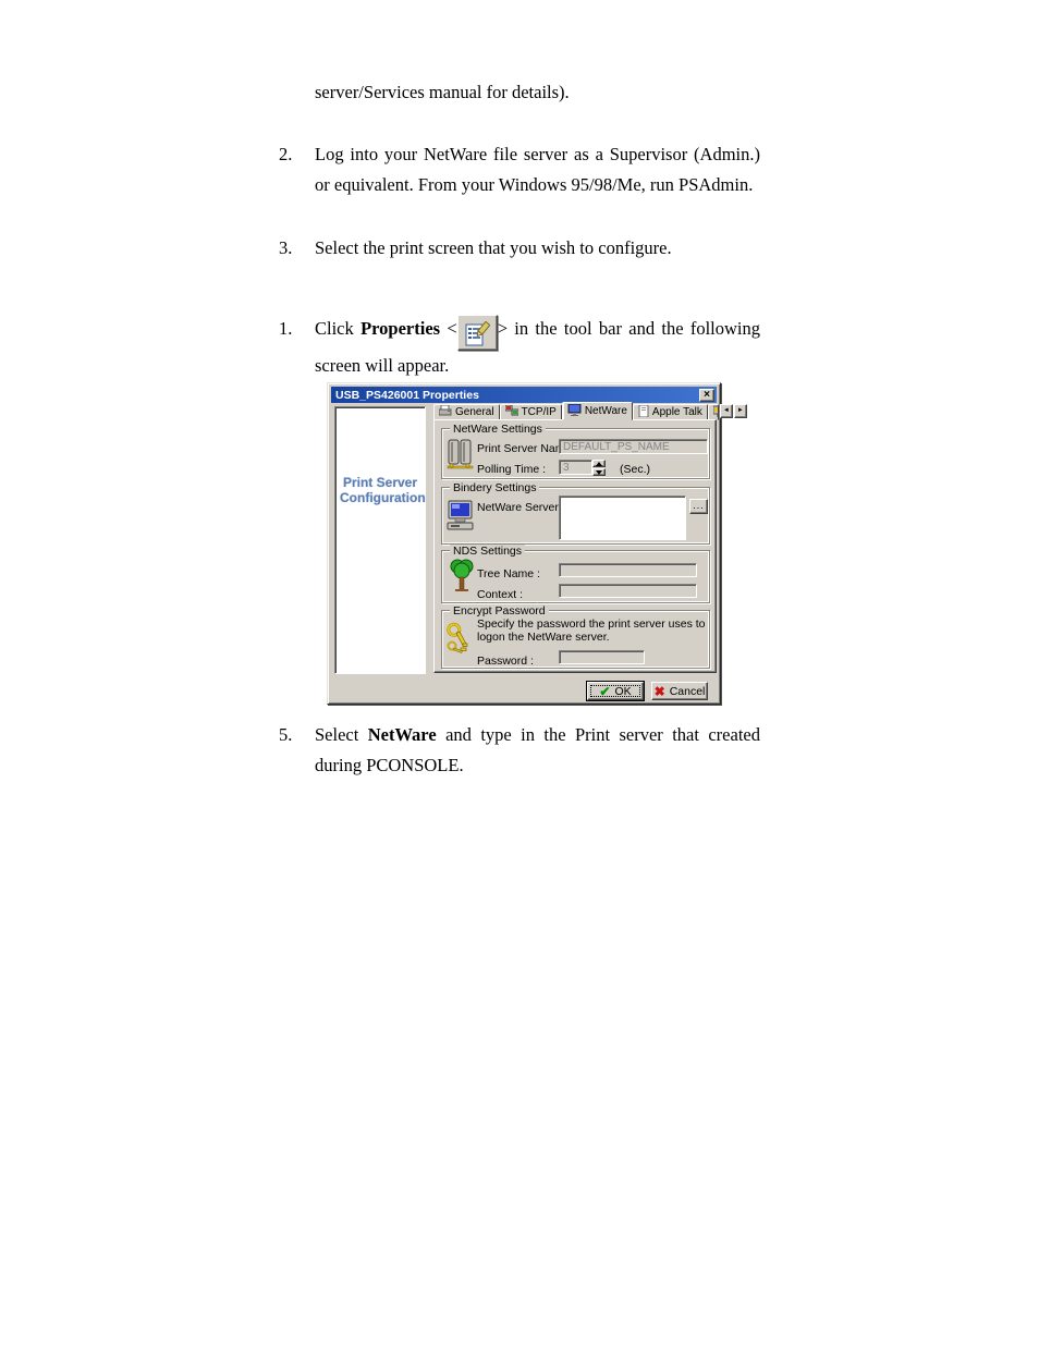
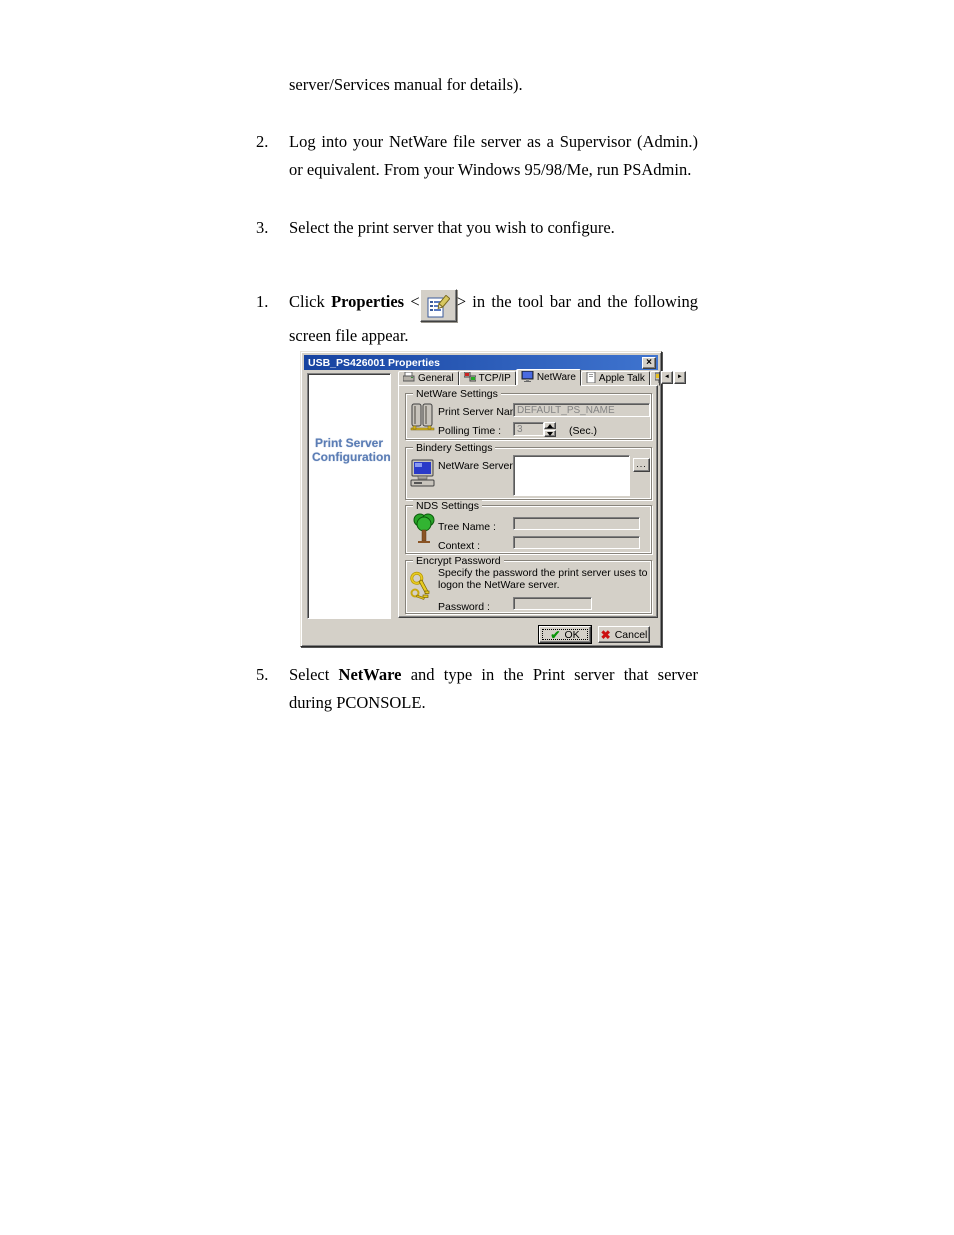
  server/Services manual for details).
  2.
  Log into your NetWare file server as a Supervisor (Admin.) or equivalent. From your Windows 95/98/Me, run PSAdmin.
  3.
- Select the print screen that you wish to configure.
+ Select the print server that you wish to configure.
  1.
- Click Properties < > in the tool bar and the following screen will appear.
+ Click Properties < > in the tool bar and the following screen file appear.
  USB_PS426001 Properties
  ×
  Print Server Configuration
  General
  TCP/IP
  NetWare
  Apple Talk
  NetWare Settings
  Print Server Na
  DEFAULT_PS_NAME
  Polling Time :
  3
  (Sec.)
  Bindery Settings
  NetWare Server
  ...
  NDS Settings
  Tree Name :
  Context :
  Encrypt Password
  Specify the password the print server uses to logon the NetWare server.
  Password :
  ✔
  OK
  ✖
  Cancel
  5.
- Select NetWare and type in the Print server that created during PCONSOLE.
+ Select NetWare and type in the Print server that server during PCONSOLE.
